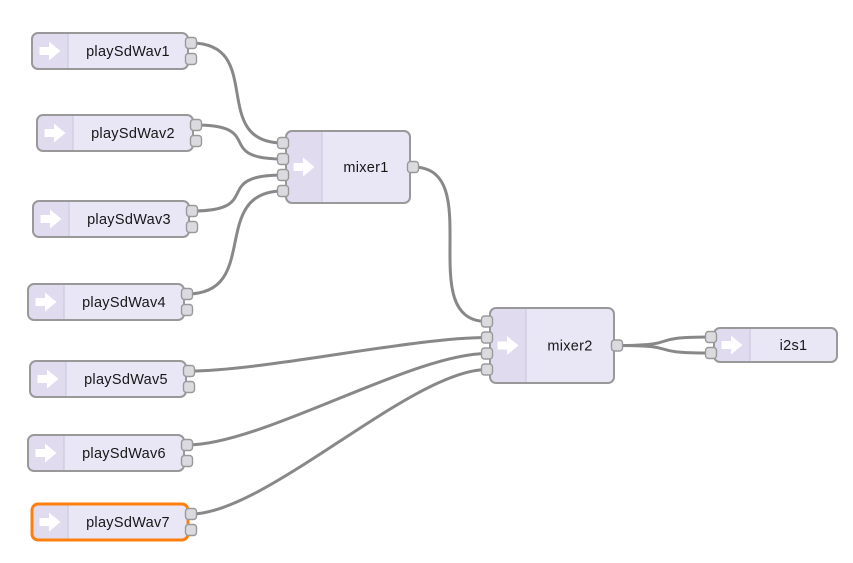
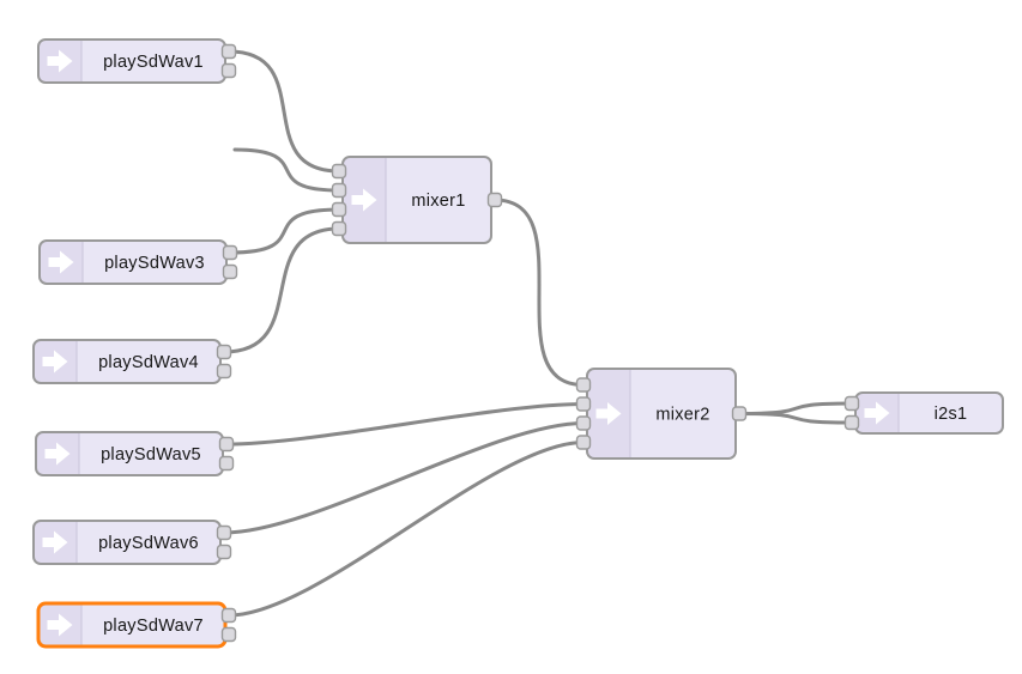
  playSdWav1
- playSdWav2
  playSdWav3
  playSdWav4
  playSdWav5
  playSdWav6
  playSdWav7
  mixer1
  mixer2
  i2s1
